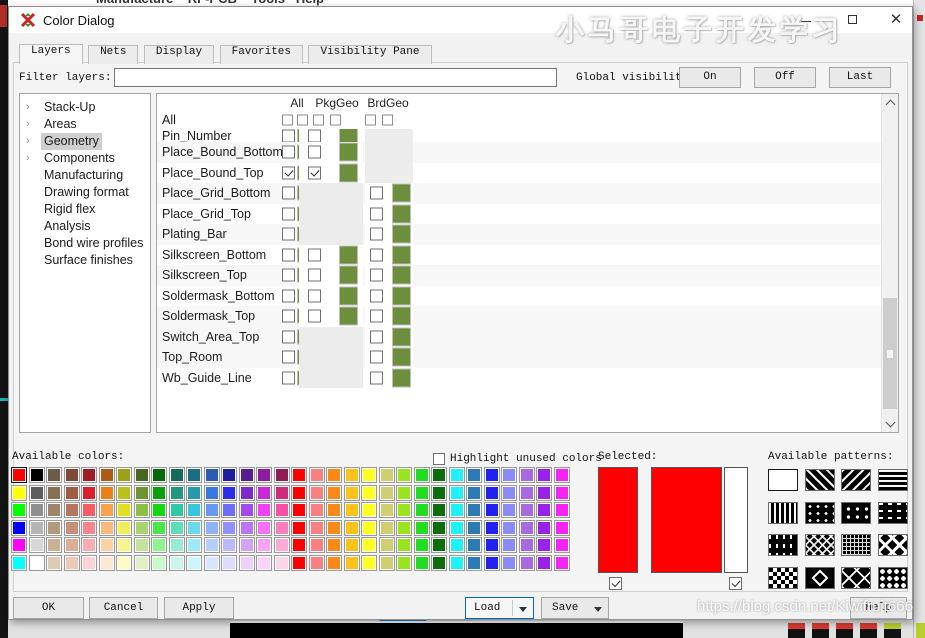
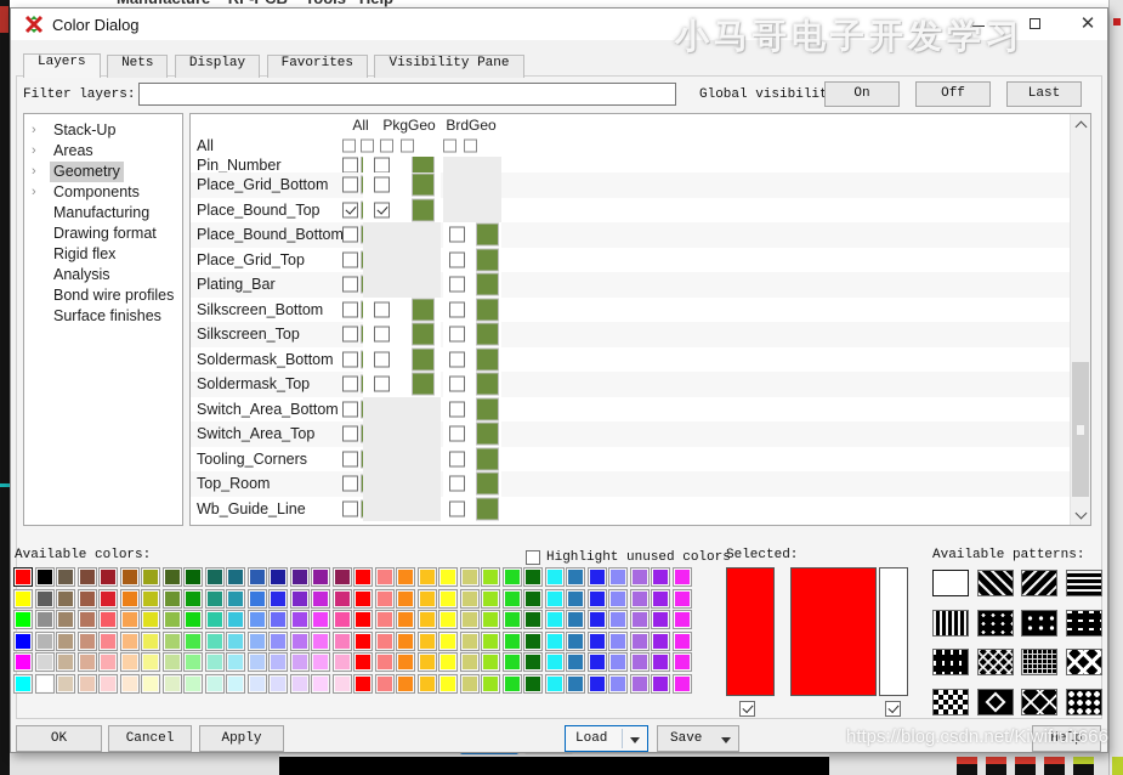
  Color Dialog
  ✕
  Layers Nets Display Favorites Visibility Pane
  Filter layers:
  Global visibili
  On
  Off
  Last
  ›
  Stack-Up
  ›
  Areas
  ›
  Geometry
  ›
  Components
  Manufacturing
  Drawing format
  Rigid flex
  Analysis
  Bond wire profiles
  Surface finishes
  All
  PkgGeo
  BrdGeo
  All
  Pin_Number
- Place_Bound_Bottom
+ Place_Grid_Bottom
  Place_Bound_Top
- Place_Grid_Bottom
+ Place_Bound_Bottom
  Place_Grid_Top
  Plating_Bar
  Silkscreen_Bottom
  Silkscreen_Top
  Soldermask_Bottom
  Soldermask_Top
+ Switch_Area_Bottom
  Switch_Area_Top
+ Tooling_Corners
  Top_Room
  Wb_Guide_Line
  Available colors:
  Highlight unused colors
  Selected:
  Available patterns:
  OK
  Cancel
  Apply
  Load
  Save
  Help
  小马哥电子开发学习
  https://blog.csdn.net/Kiwifruit666
